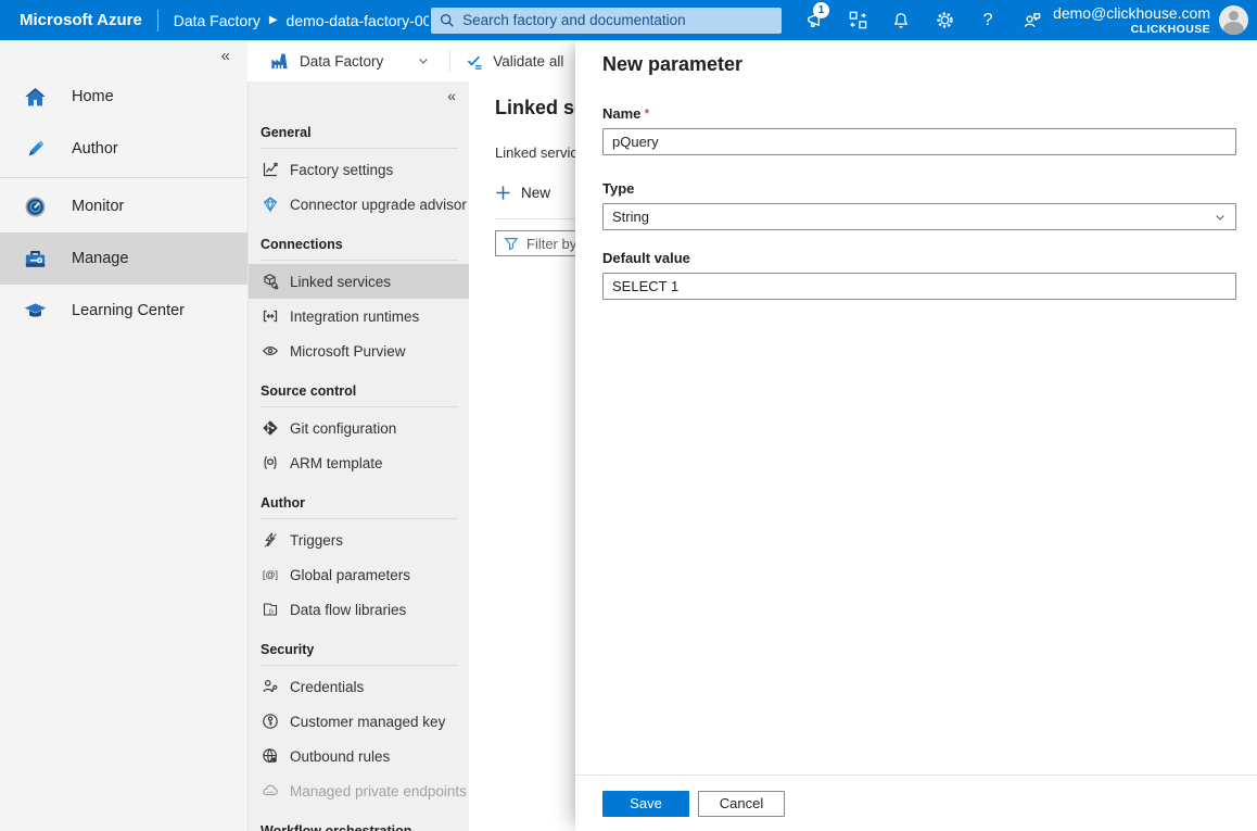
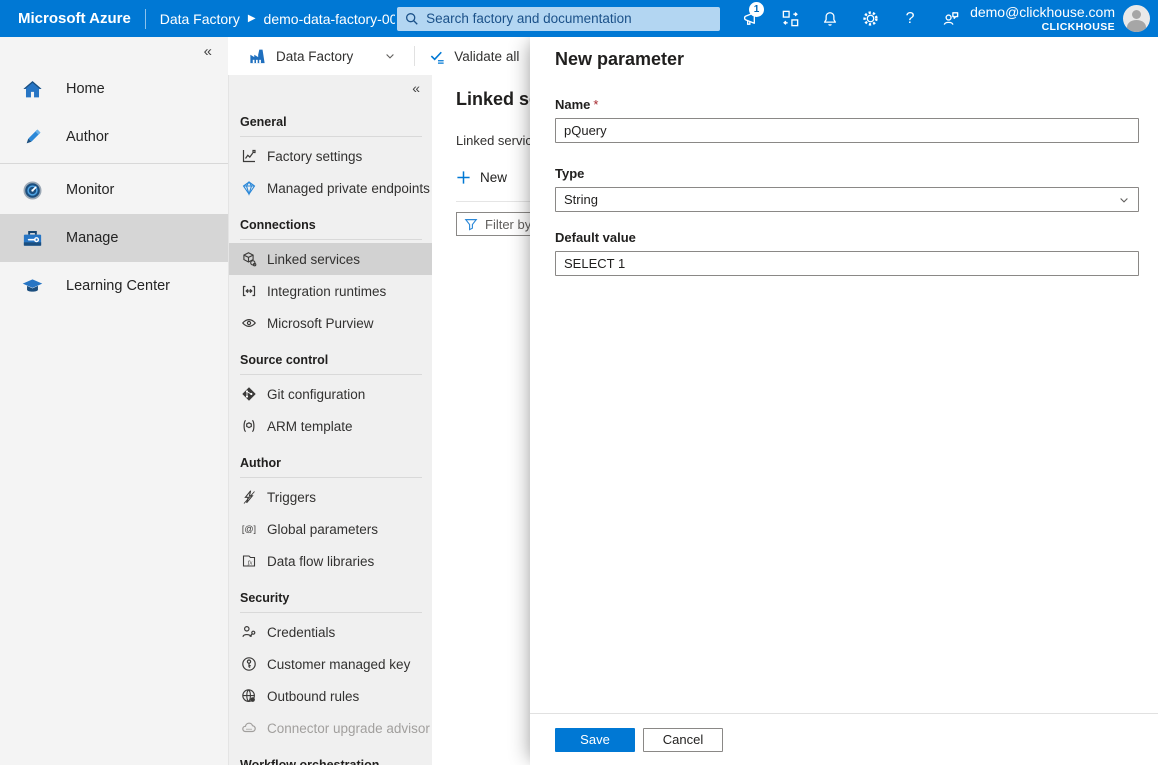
  Microsoft Azure
  Data Factory
  ▶
  demo-data-factory-00
  Search factory and documentation
  1
  ?
  demo@clickhouse.com
  CLICKHOUSE
  «
  Home
  Author
  Monitor
  Manage
  Learning Center
  Data Factory
  Validate all
  «
  General
  Factory settings
- Connector upgrade advisor
+ Managed private endpoints
  Connections
  Linked services
  Integration runtimes
  Microsoft Purview
  Source control
  Git configuration
  ARM template
  Author
  Triggers
  [@]
  Global parameters
  Data flow libraries
  Security
  Credentials
  Customer managed key
  Outbound rules
- Managed private endpoints
+ Connector upgrade advisor
  Linked s
  Linked servic
  New
  Filter by
  New parameter
  Name *
  pQuery
  Type
  String
  Default value
  SELECT 1
  Save
  Cancel
